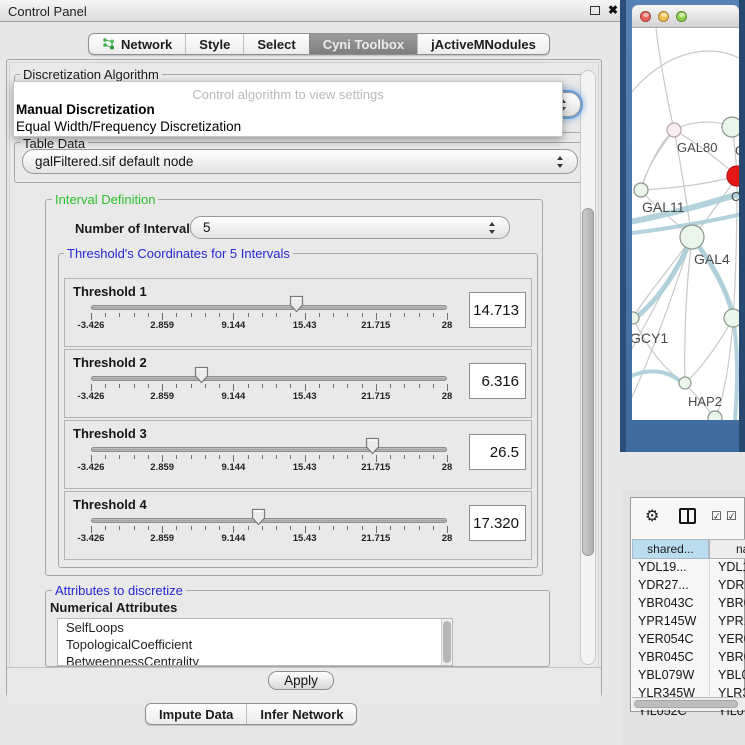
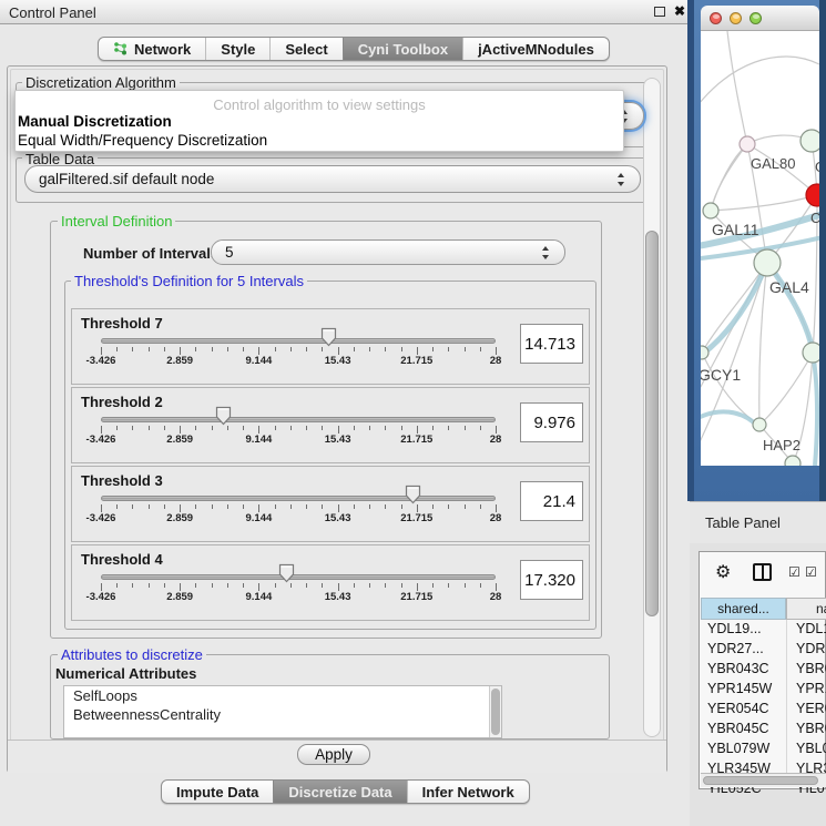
  Control Panel
  ✖
  Network
  Style
  Select
  Cyni Toolbox
  jActiveMNodules
  Discretization Algorithm
  Control algorithm to view settings
  Manual Discretization
  Equal Width/Frequency Discretization
  Table Data
  galFiltered.sif default node
  Interval Definition
  Number of Interval
  5
- Threshold's Coordinates for 5 Intervals
+ Threshold's Definition for 5 Intervals
- Threshold 1
+ Threshold 7
  -3.426
  2.859
  9.144
  15.43
  21.715
  28
  14.713
  Threshold 2
  -3.426
  2.859
  9.144
  15.43
  21.715
  28
- 6.316
+ 9.976
  Threshold 3
  -3.426
  2.859
  9.144
  15.43
  21.715
  28
- 26.5
+ 21.4
  Threshold 4
  -3.426
  2.859
  9.144
  15.43
  21.715
  28
  17.320
  Attributes to discretize
  Numerical Attributes
  SelfLoops
- TopologicalCoefficient
  BetweennessCentrality
  Apply
  Impute Data
+ Discretize Data
  Infer Network
  GAL80
  C
  GAL11
  GAL4
  GCY1
  HAP2
+ Table Panel
  ⚙
  ☑
  ☑
  shared...
  YDL19...
  YDL
  YDR27...
  YDR
  YBR043C
  YBR
  YPR145W
  YPR
  YER054C
  YER
  YBR045C
  YBR
  YBL079W
  YBL
  YLR345W
  YLR
  YIL052C
  YIL0
